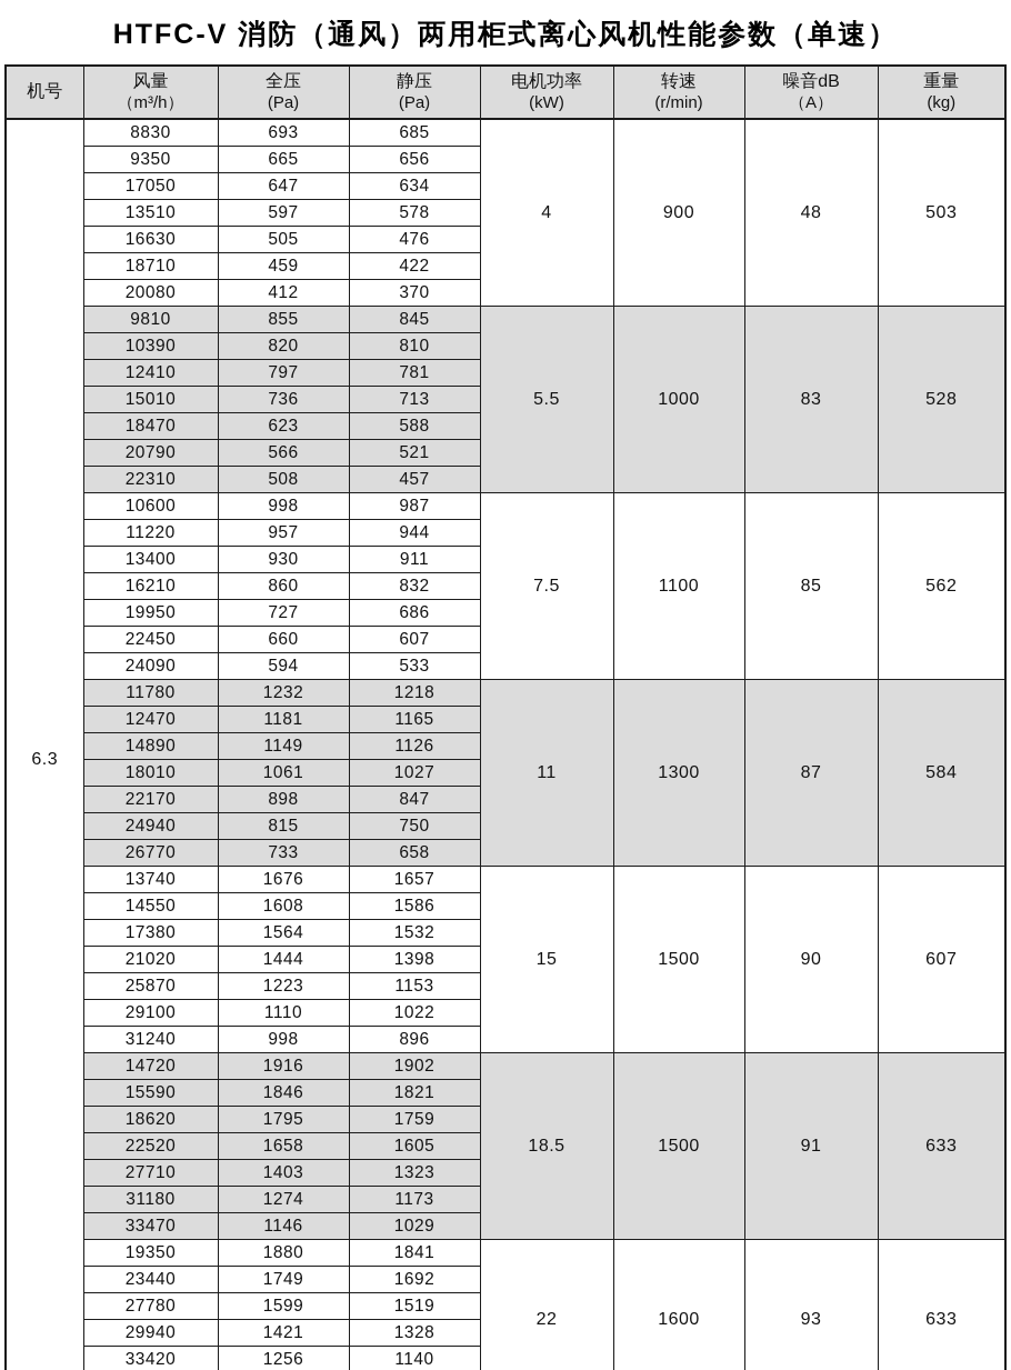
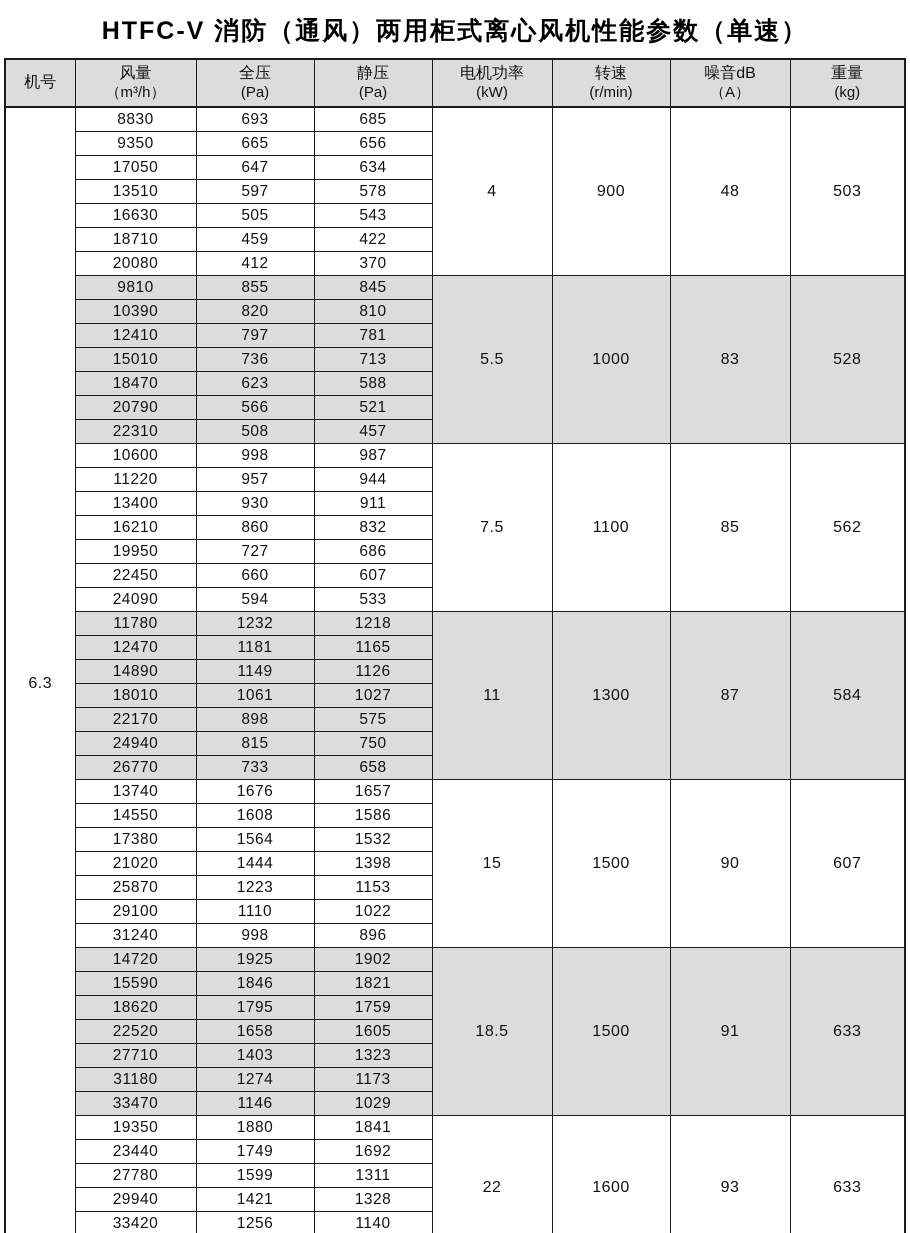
  HTFC-V 消防（通风）两用柜式离心风机性能参数（单速）
  机号	风量（m³/h）	全压(Pa)	静压(Pa)	电机功率(kW)	转速(r/min)	噪音dB（A）	重量(kg)
  6.3	8830	693	685	4	900	48	503
  9350	665	656
  17050	647	634
  13510	597	578
- 16630	505	476
+ 16630	505	543
  18710	459	422
  20080	412	370
  9810	855	845	5.5	1000	83	528
  10390	820	810
  12410	797	781
  15010	736	713
  18470	623	588
  20790	566	521
  22310	508	457
  10600	998	987	7.5	1100	85	562
  11220	957	944
  13400	930	911
  16210	860	832
  19950	727	686
  22450	660	607
  24090	594	533
  11780	1232	1218	11	1300	87	584
  12470	1181	1165
  14890	1149	1126
  18010	1061	1027
- 22170	898	847
+ 22170	898	575
  24940	815	750
  26770	733	658
  13740	1676	1657	15	1500	90	607
  14550	1608	1586
  17380	1564	1532
  21020	1444	1398
  25870	1223	1153
  29100	1110	1022
  31240	998	896
- 14720	1916	1902	18.5	1500	91	633
+ 14720	1925	1902	18.5	1500	91	633
  15590	1846	1821
  18620	1795	1759
  22520	1658	1605
  27710	1403	1323
  31180	1274	1173
  33470	1146	1029
  19350	1880	1841	22	1600	93	633
  23440	1749	1692
- 27780	1599	1519
+ 27780	1599	1311
  29940	1421	1328
  33420	1256	1140
